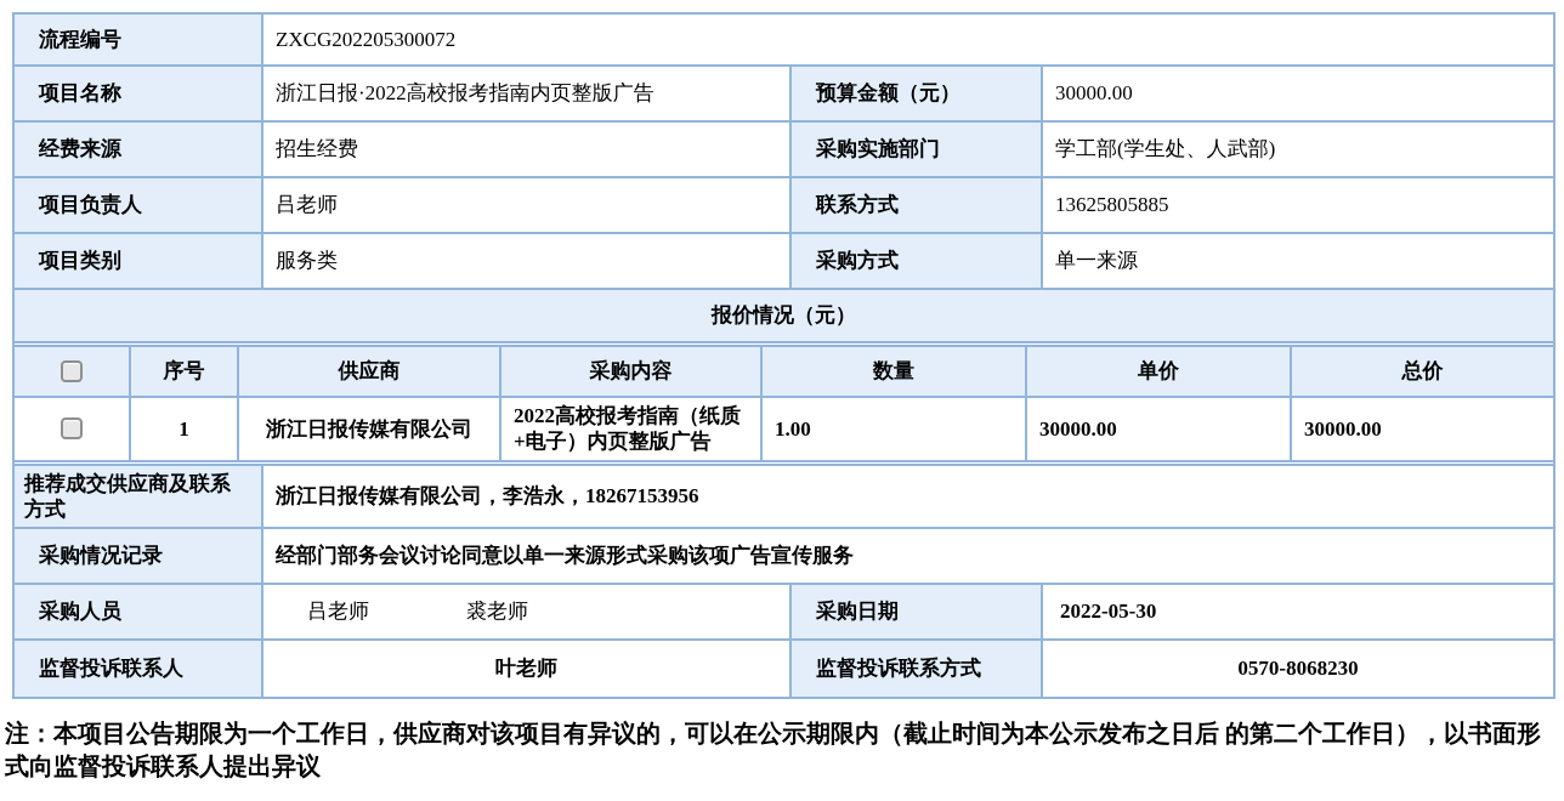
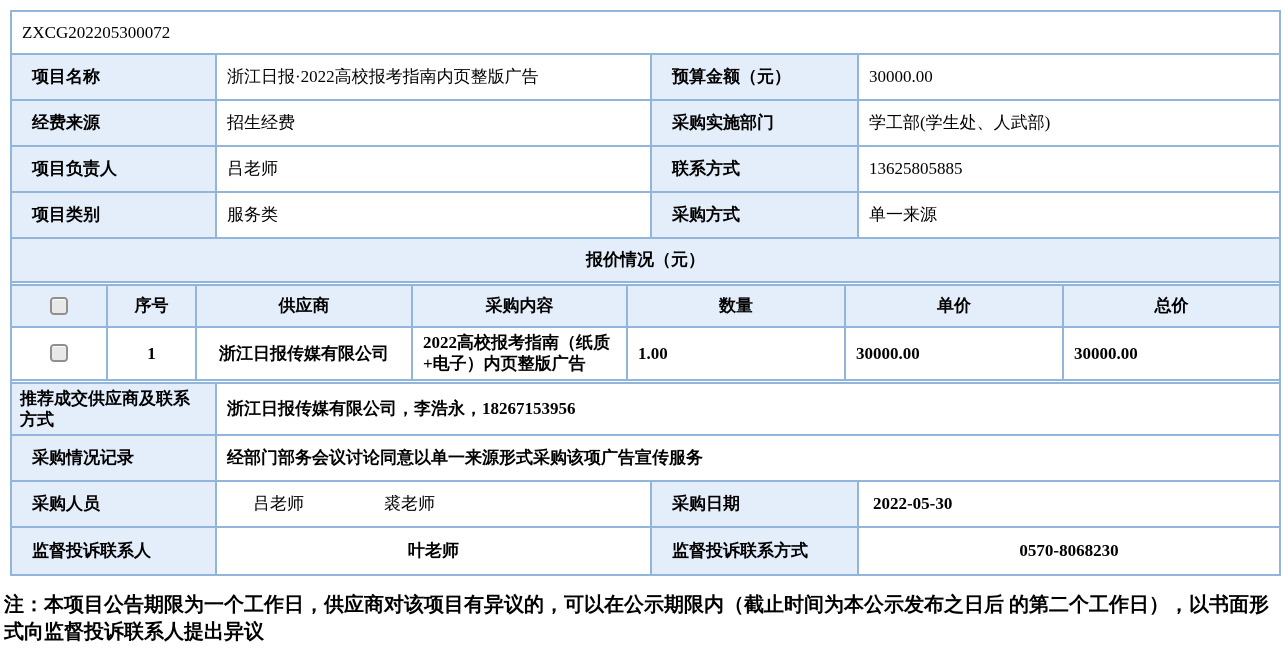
- 流程编号
  ZXCG202205300072
  项目名称
  浙江日报·2022高校报考指南内页整版广告
  预算金额（元）
  30000.00
  经费来源
  招生经费
  采购实施部门
  学工部(学生处、人武部)
  项目负责人
  吕老师
  联系方式
  13625805885
  项目类别
  服务类
  采购方式
  单一来源
  报价情况（元）
  序号
  供应商
  采购内容
  数量
  单价
  总价
  1
  浙江日报传媒有限公司
  2022高校报考指南（纸质+电子）内页整版广告
  1.00
  30000.00
  30000.00
  推荐成交供应商及联系方式
  浙江日报传媒有限公司，李浩永，18267153956
  采购情况记录
  经部门部务会议讨论同意以单一来源形式采购该项广告宣传服务
  采购人员
  吕老师
  裘老师
  采购日期
  2022-05-30
  监督投诉联系人
  叶老师
  监督投诉联系方式
  0570-8068230
  注：本项目公告期限为一个工作日，供应商对该项目有异议的，可以在公示期限内（截止时间为本公示发布之日后 的第二个工作日），以书面形式向监督投诉联系人提出异议
